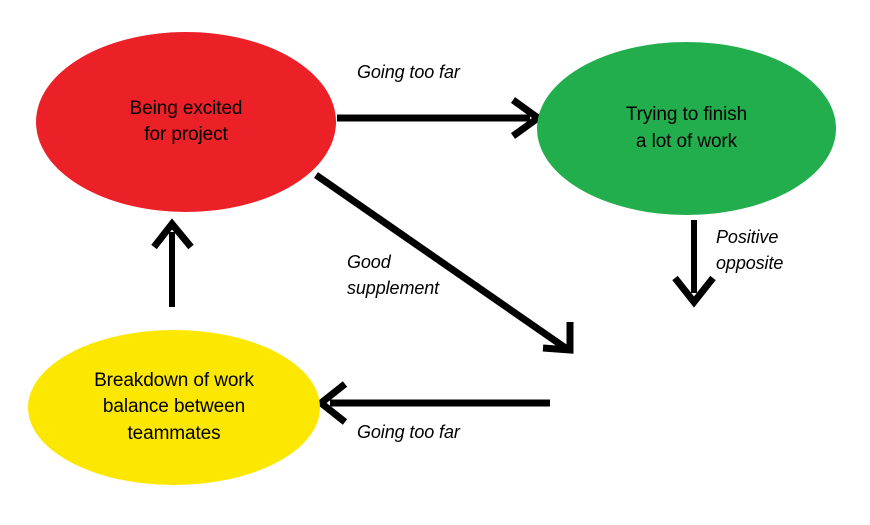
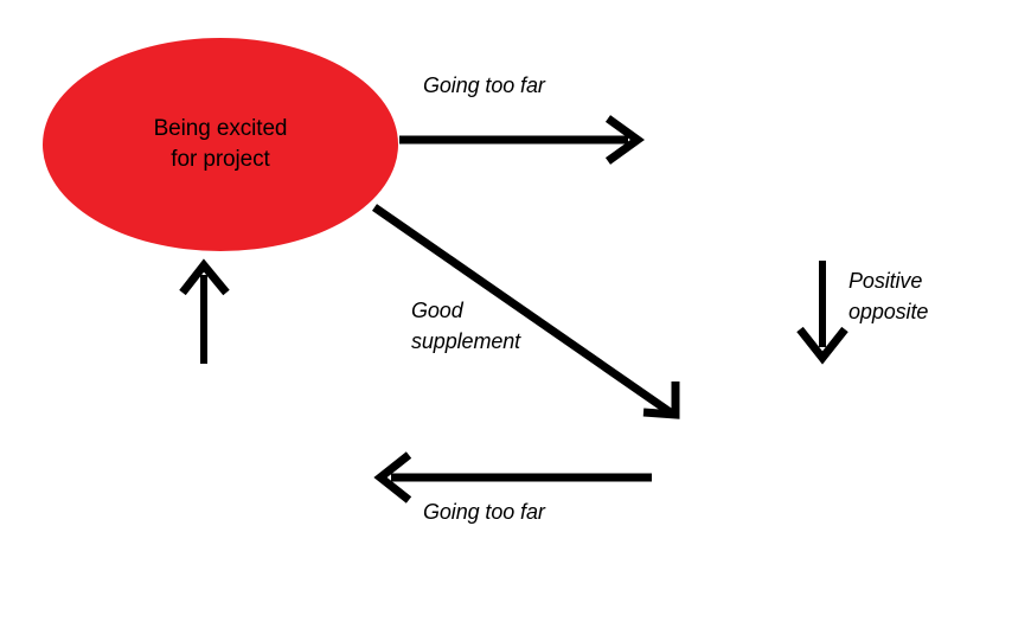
  Being excited
  for project
- Trying to finish
- a lot of work
- Breakdown of work
- balance between
- teammates
  Going too far
  Positive
  opposite
  Going too far
  Good
  supplement
